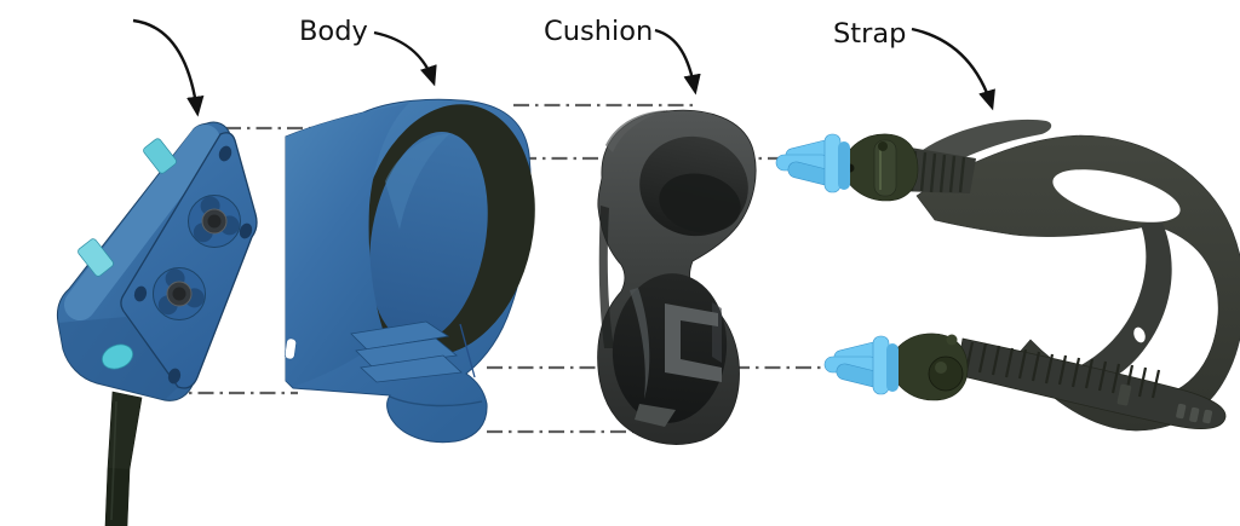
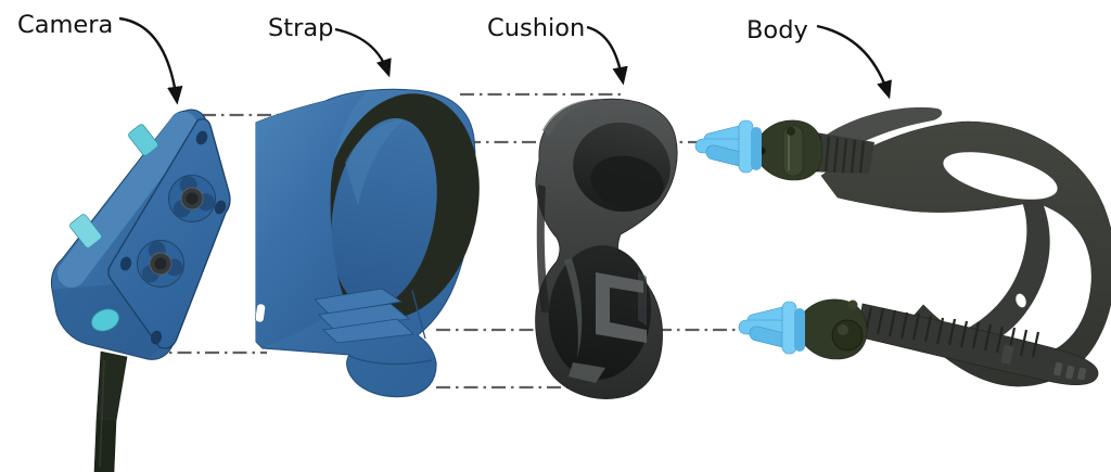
+ Camera
- Body
+ Strap
  Cushion
- Strap
+ Body
